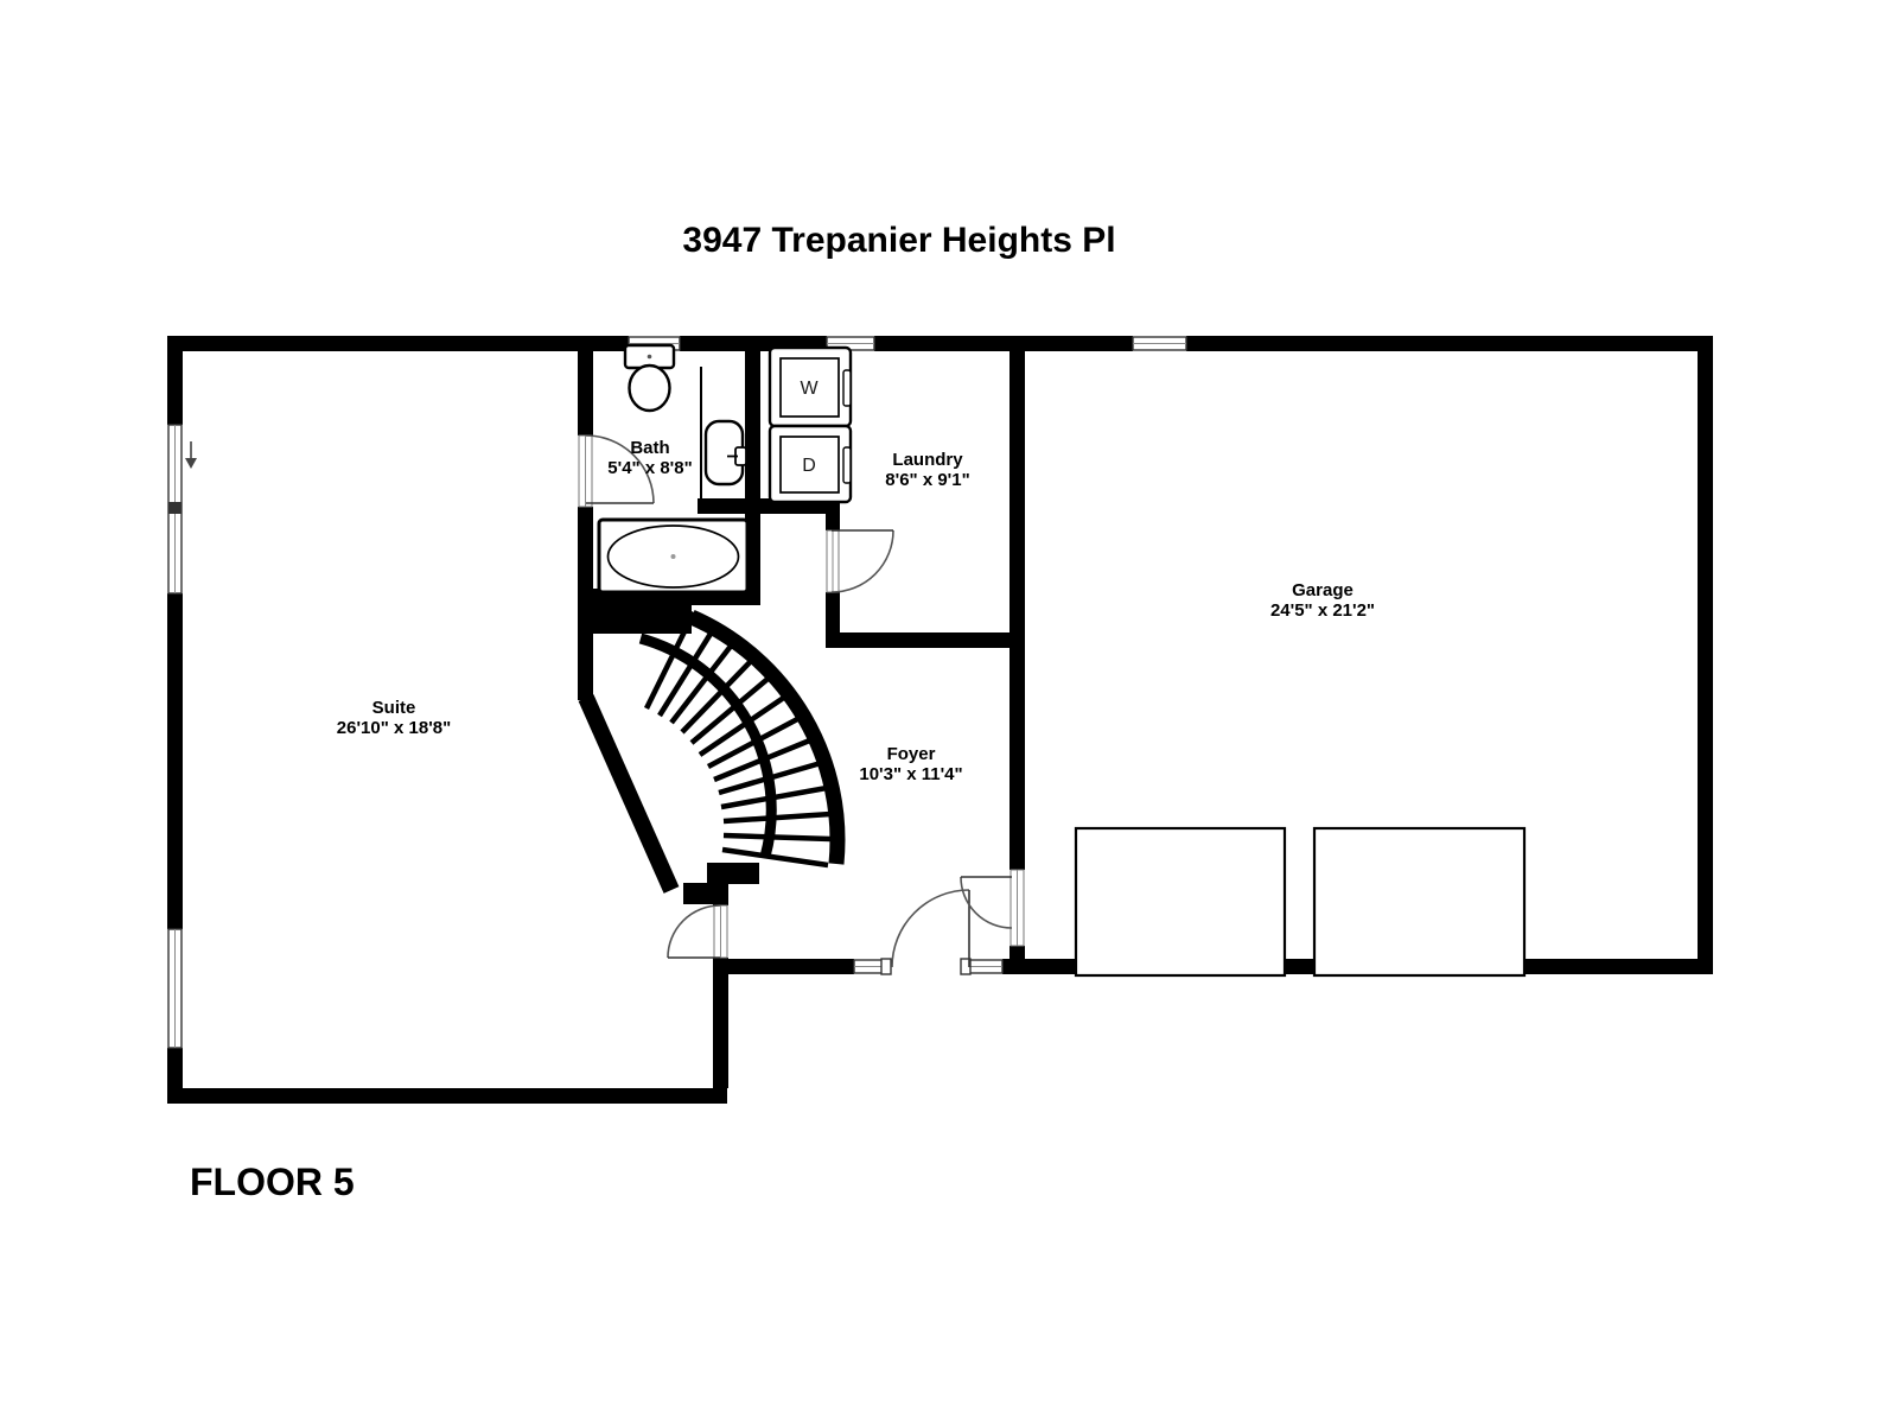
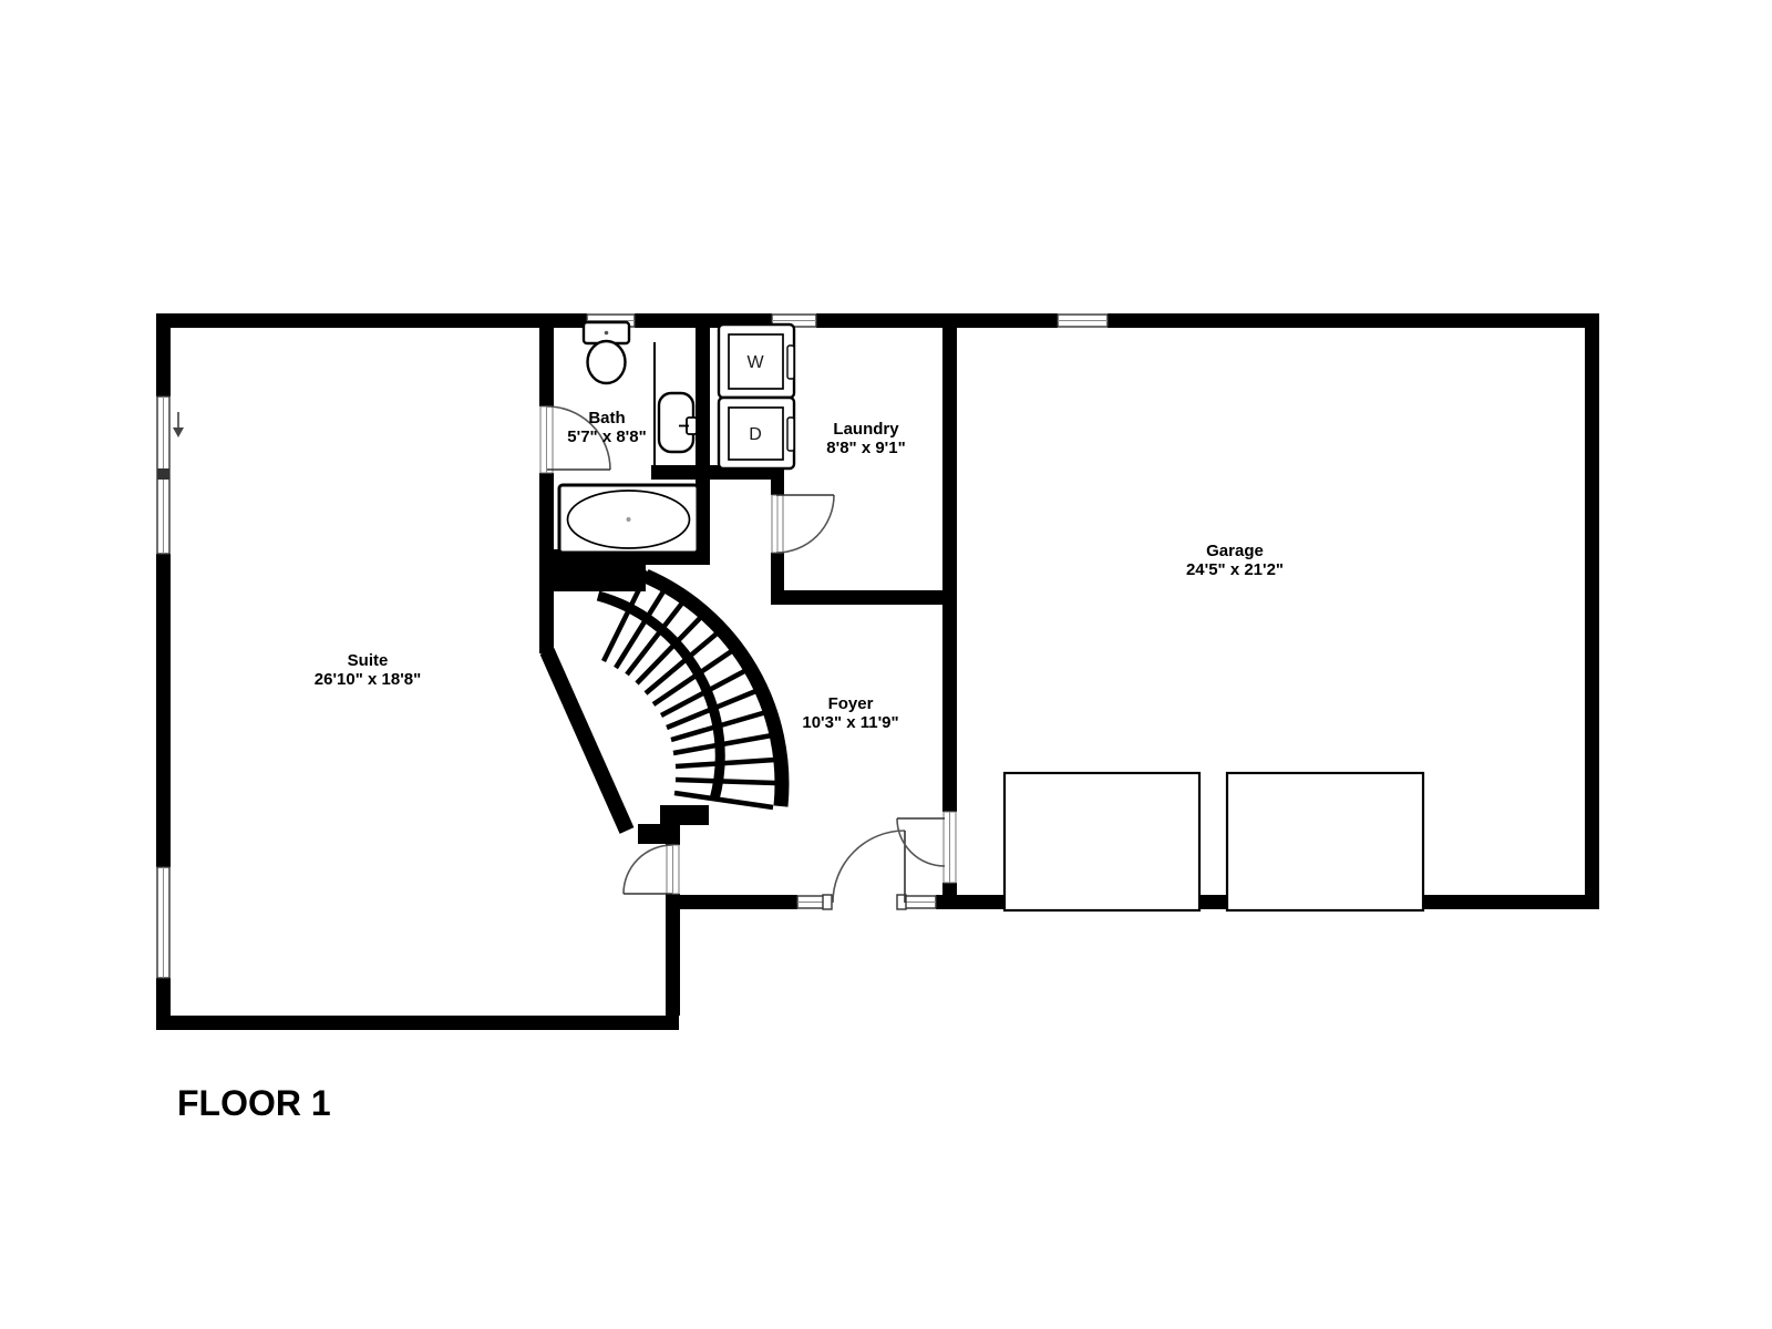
- 3947 Trepanier Heights Pl
- FLOOR 5
+ FLOOR 1
  W
  D
  Suite
  26'10" x 18'8"
  Bath
- 5'4" x 8'8"
+ 5'7" x 8'8"
  Laundry
- 8'6" x 9'1"
+ 8'8" x 9'1"
  Garage
  24'5" x 21'2"
  Foyer
- 10'3" x 11'4"
+ 10'3" x 11'9"
